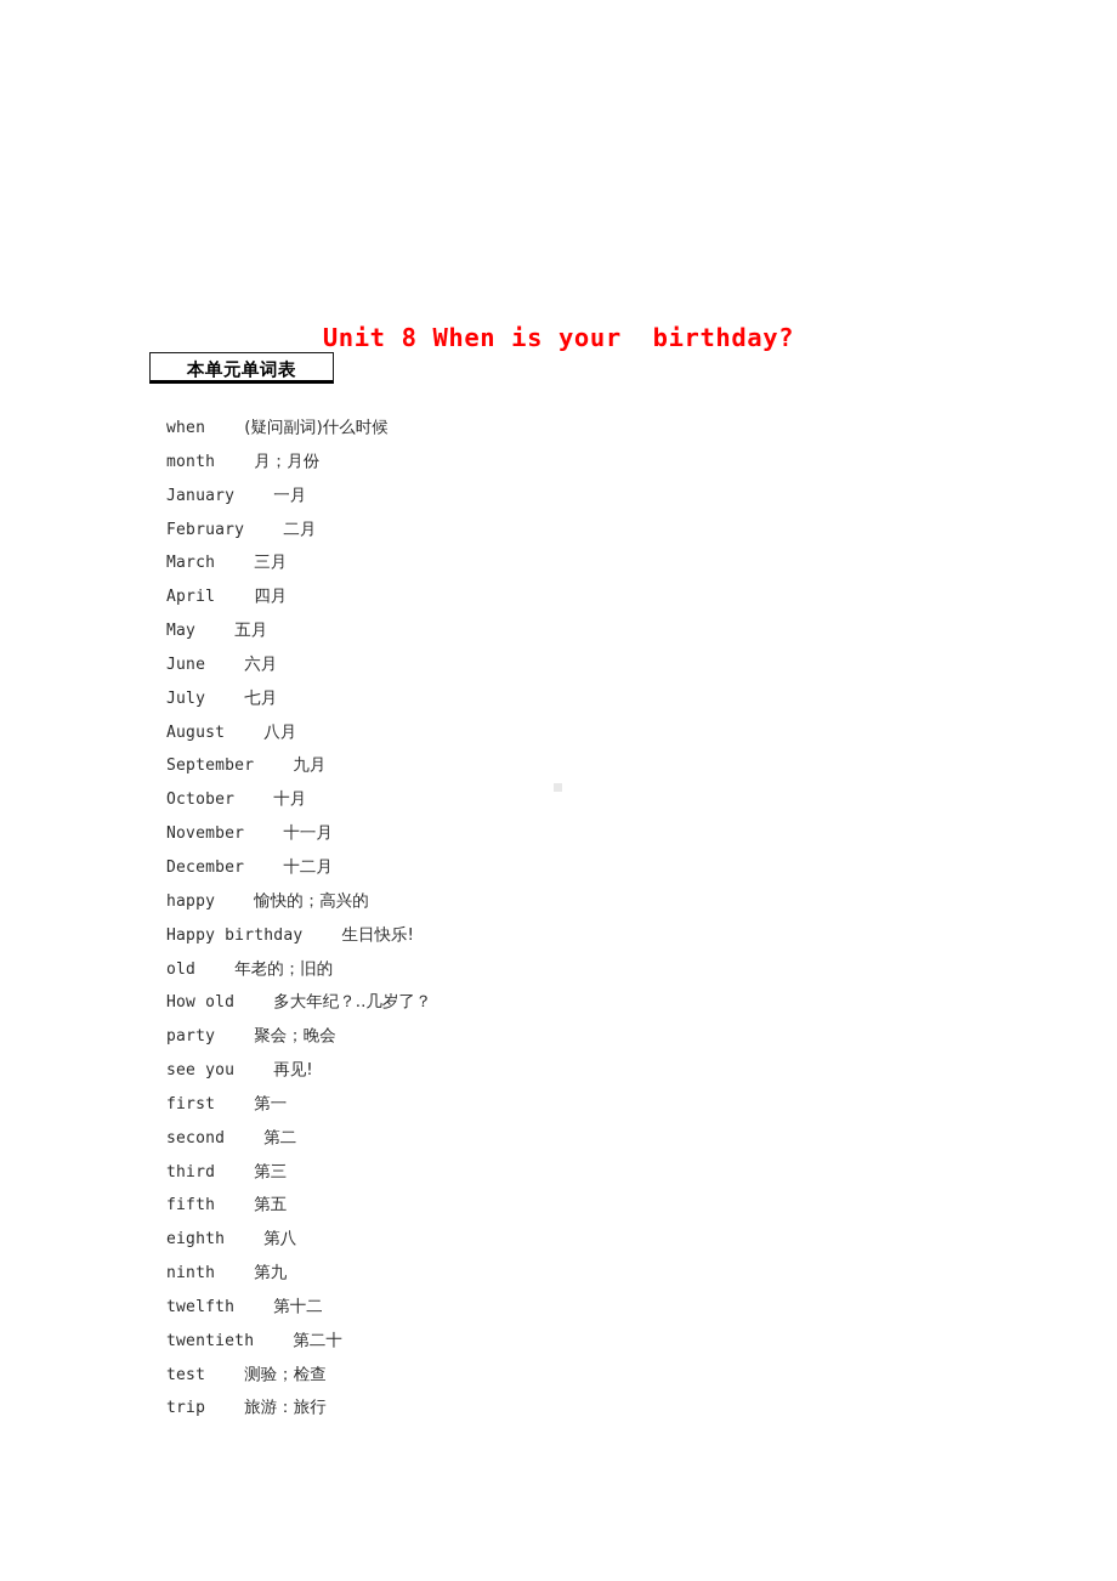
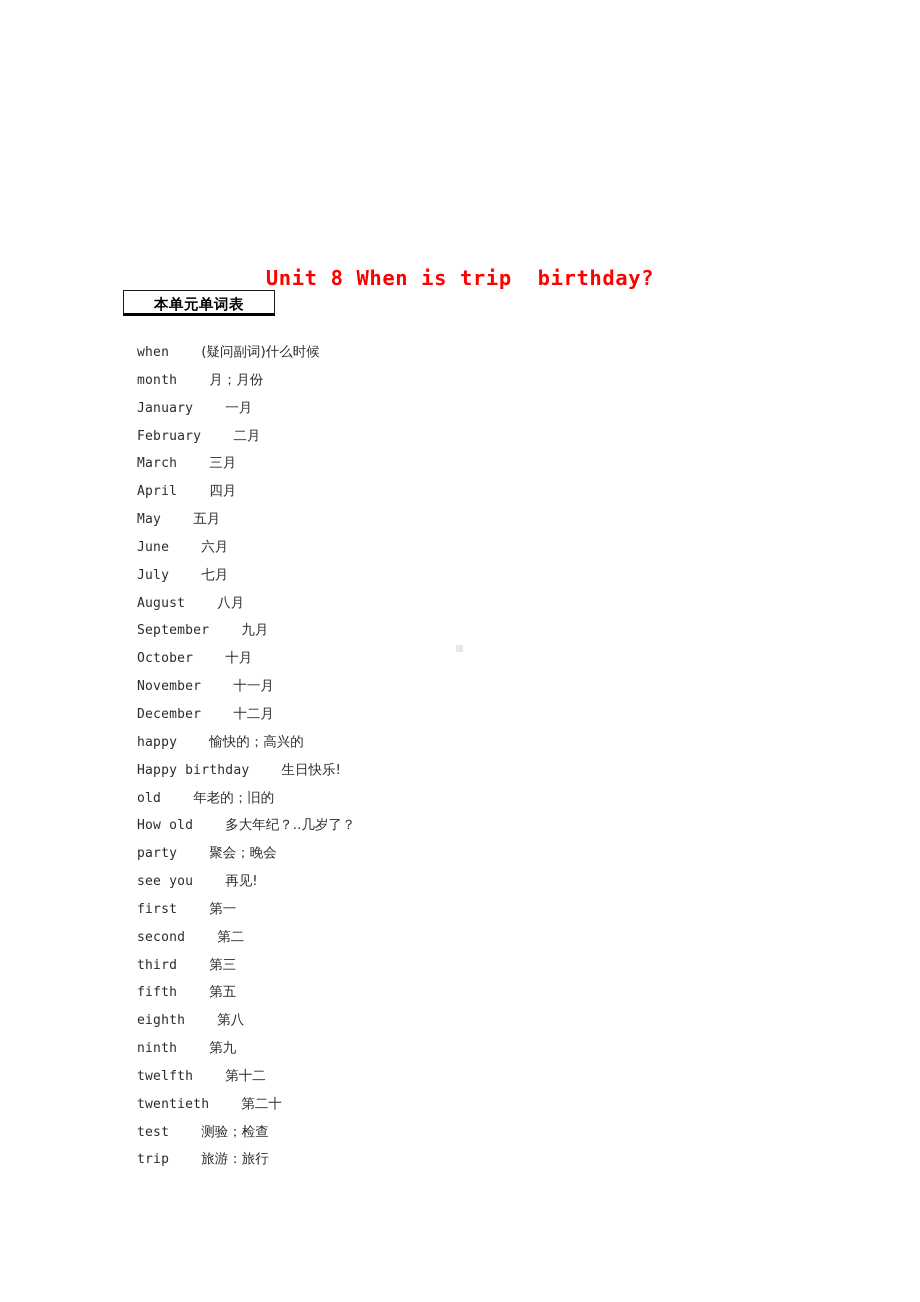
- Unit 8 When is your birthday?
+ Unit 8 When is trip birthday?
  本单元单词表
  when (疑问副词)什么时候
  month 月；月份
  January 一月
  February 二月
  March 三月
  April 四月
  May 五月
  June 六月
  July 七月
  August 八月
  September 九月
  October 十月
  November 十一月
  December 十二月
  happy 愉快的；高兴的
  Happy birthday 生日快乐!
  old 年老的；旧的
  How old 多大年纪？..几岁了？
  party 聚会；晚会
  see you 再见!
  first 第一
  second 第二
  third 第三
  fifth 第五
  eighth 第八
  ninth 第九
  twelfth 第十二
  twentieth 第二十
  test 测验；检查
  trip 旅游：旅行
